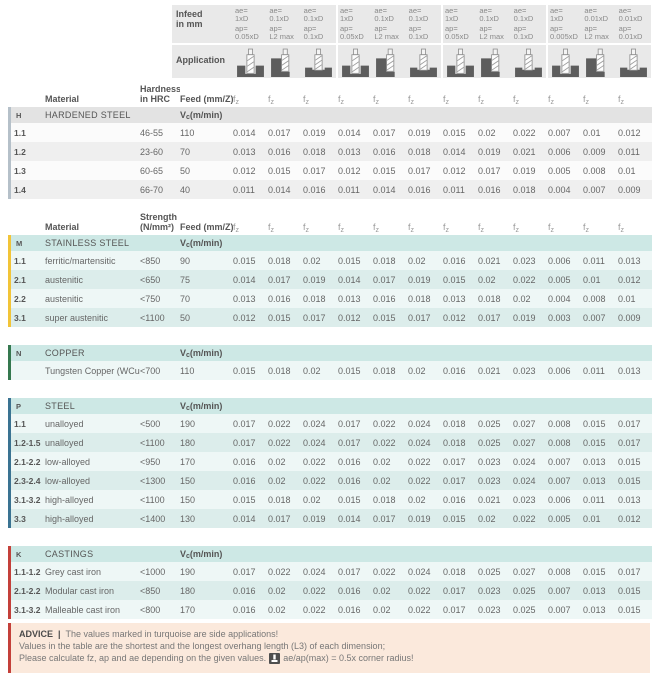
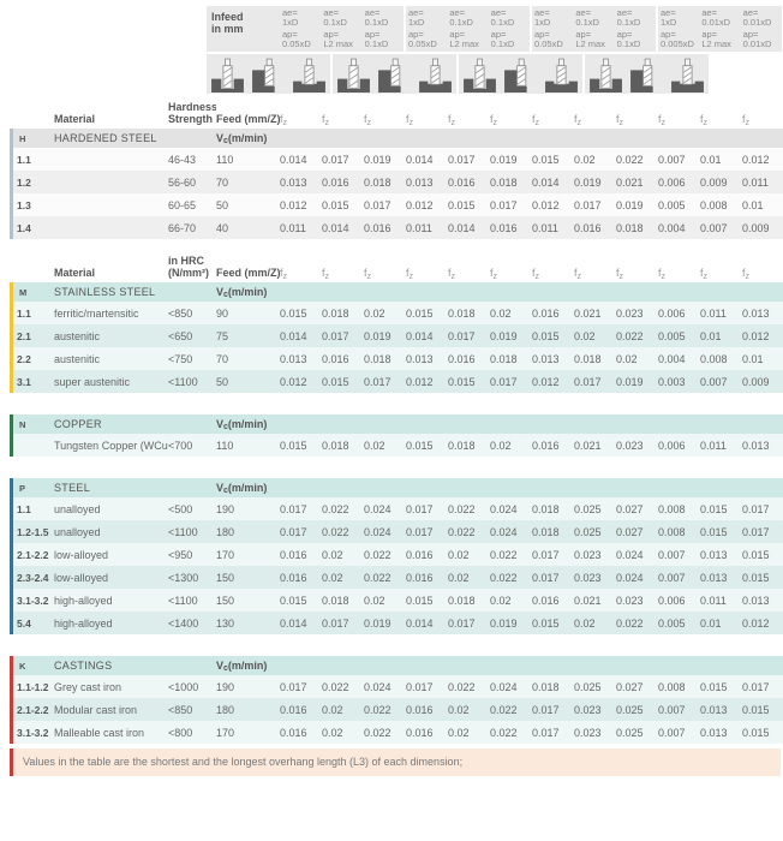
  Infeed
  in mm
  ae=
  1xD
  ap=
  0.05xD
  ae=
  0.1xD
  ap=
  L2 max
  ae=
  0.1xD
  ap=
  0.1xD
  ae=
  1xD
  ap=
  0.05xD
  ae=
  0.1xD
  ap=
  L2 max
  ae=
  0.1xD
  ap=
  0.1xD
  ae=
  1xD
  ap=
  0.05xD
  ae=
  0.1xD
  ap=
  L2 max
  ae=
  0.1xD
  ap=
  0.1xD
  ae=
  1xD
  ap=
  0.005xD
  ae=
  0.01xD
  ap=
  L2 max
  ae=
  0.01xD
  ap=
  0.01xD
- Application
  Material
  Hardness
- in HRC
+ Strength
  Feed (mm/Z)
  f
  f
  f
  f
  f
  f
  f
  f
  f
  f
  f
  f
  H
  HARDENED STEEL
  V
  (m/min)
  1.1
- 46-55
+ 46-43
  110
  0.014
  0.017
  0.019
  0.014
  0.017
  0.019
  0.015
  0.02
  0.022
  0.007
  0.01
  0.012
  1.2
- 23-60
+ 56-60
  70
  0.013
  0.016
  0.018
  0.013
  0.016
  0.018
  0.014
  0.019
  0.021
  0.006
  0.009
  0.011
  1.3
  60-65
  50
  0.012
  0.015
  0.017
  0.012
  0.015
  0.017
  0.012
  0.017
  0.019
  0.005
  0.008
  0.01
  1.4
  66-70
  40
  0.011
  0.014
  0.016
  0.011
  0.014
  0.016
  0.011
  0.016
  0.018
  0.004
  0.007
  0.009
  Material
- Strength
+ in HRC
  (N/mm²)
  Feed (mm/Z)
  f
  f
  f
  f
  f
  f
  f
  f
  f
  f
  f
  f
  M
  STAINLESS STEEL
  V
  (m/min)
  1.1
  ferritic/martensitic
  <850
  90
  0.015
  0.018
  0.02
  0.015
  0.018
  0.02
  0.016
  0.021
  0.023
  0.006
  0.011
  0.013
  2.1
  austenitic
  <650
  75
  0.014
  0.017
  0.019
  0.014
  0.017
  0.019
  0.015
  0.02
  0.022
  0.005
  0.01
  0.012
  2.2
  austenitic
  <750
  70
  0.013
  0.016
  0.018
  0.013
  0.016
  0.018
  0.013
  0.018
  0.02
  0.004
  0.008
  0.01
  3.1
  super austenitic
  <1100
  50
  0.012
  0.015
  0.017
  0.012
  0.015
  0.017
  0.012
  0.017
  0.019
  0.003
  0.007
  0.009
  N
  COPPER
  V
  (m/min)
  Tungsten Copper (WCu
  <700
  110
  0.015
  0.018
  0.02
  0.015
  0.018
  0.02
  0.016
  0.021
  0.023
  0.006
  0.011
  0.013
  P
  STEEL
  V
  (m/min)
  1.1
  unalloyed
  <500
  190
  0.017
  0.022
  0.024
  0.017
  0.022
  0.024
  0.018
  0.025
  0.027
  0.008
  0.015
  0.017
  1.2-1.5
  unalloyed
  <1100
  180
  0.017
  0.022
  0.024
  0.017
  0.022
  0.024
  0.018
  0.025
  0.027
  0.008
  0.015
  0.017
  2.1-2.2
  low-alloyed
  <950
  170
  0.016
  0.02
  0.022
  0.016
  0.02
  0.022
  0.017
  0.023
  0.024
  0.007
  0.013
  0.015
  2.3-2.4
  low-alloyed
  <1300
  150
  0.016
  0.02
  0.022
  0.016
  0.02
  0.022
  0.017
  0.023
  0.024
  0.007
  0.013
  0.015
  3.1-3.2
  high-alloyed
  <1100
  150
  0.015
  0.018
  0.02
  0.015
  0.018
  0.02
  0.016
  0.021
  0.023
  0.006
  0.011
  0.013
- 3.3
+ 5.4
  high-alloyed
  <1400
  130
  0.014
  0.017
  0.019
  0.014
  0.017
  0.019
  0.015
  0.02
  0.022
  0.005
  0.01
  0.012
  K
  CASTINGS
  V
  (m/min)
  1.1-1.2
  Grey cast iron
  <1000
  190
  0.017
  0.022
  0.024
  0.017
  0.022
  0.024
  0.018
  0.025
  0.027
  0.008
  0.015
  0.017
  2.1-2.2
  Modular cast iron
  <850
  180
  0.016
  0.02
  0.022
  0.016
  0.02
  0.022
  0.017
  0.023
  0.025
  0.007
  0.013
  0.015
  3.1-3.2
  Malleable cast iron
  <800
  170
  0.016
  0.02
  0.022
  0.016
  0.02
  0.022
  0.017
  0.023
  0.025
  0.007
  0.013
  0.015
- ADVICE | The values marked in turquoise are side applications!
  Values in the table are the shortest and the longest overhang length (L3) of each dimension;
- Please calculate fz, ap and ae depending on the given values. ae/ap(max) = 0.5x corner radius!
